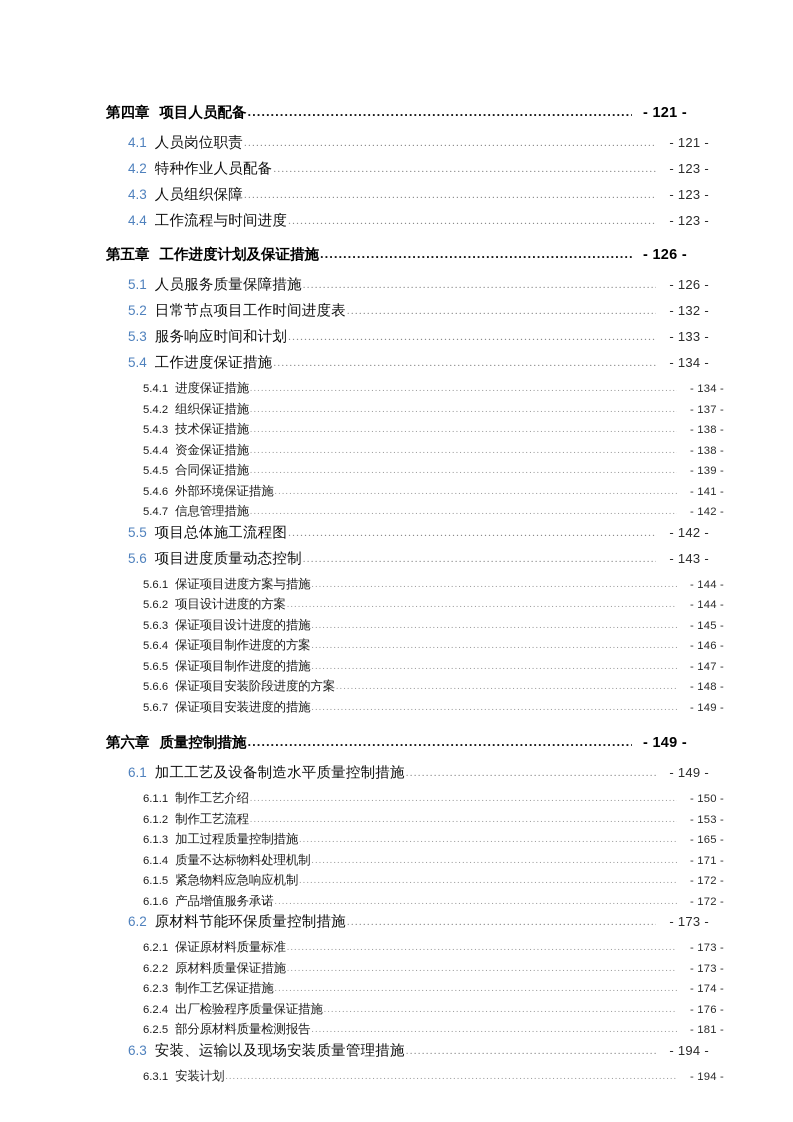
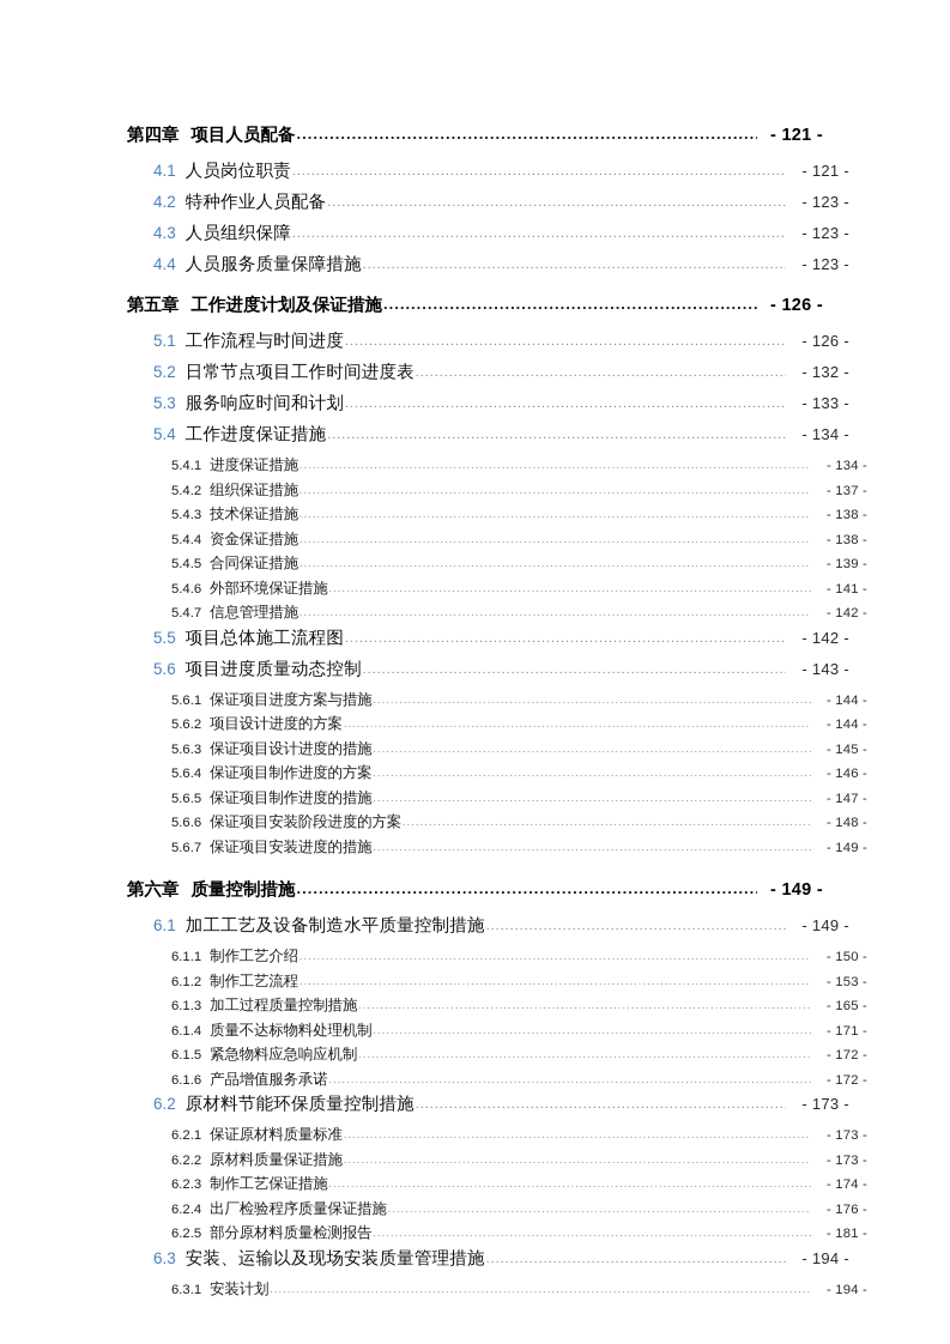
  第四章
  项目人员配备
  - 121 -
  4.1
  人员岗位职责
  - 121 -
  4.2
  特种作业人员配备
  - 123 -
  4.3
  人员组织保障
  - 123 -
  4.4
- 工作流程与时间进度
+ 人员服务质量保障措施
  - 123 -
  第五章
  工作进度计划及保证措施
  - 126 -
  5.1
- 人员服务质量保障措施
+ 工作流程与时间进度
  - 126 -
  5.2
  日常节点项目工作时间进度表
  - 132 -
  5.3
  服务响应时间和计划
  - 133 -
  5.4
  工作进度保证措施
  - 134 -
  5.4.1
  进度保证措施
  - 134 -
  5.4.2
  组织保证措施
  - 137 -
  5.4.3
  技术保证措施
  - 138 -
  5.4.4
  资金保证措施
  - 138 -
  5.4.5
  合同保证措施
  - 139 -
  5.4.6
  外部环境保证措施
  - 141 -
  5.4.7
  信息管理措施
  - 142 -
  5.5
  项目总体施工流程图
  - 142 -
  5.6
  项目进度质量动态控制
  - 143 -
  5.6.1
  保证项目进度方案与措施
  - 144 -
  5.6.2
  项目设计进度的方案
  - 144 -
  5.6.3
  保证项目设计进度的措施
  - 145 -
  5.6.4
  保证项目制作进度的方案
  - 146 -
  5.6.5
  保证项目制作进度的措施
  - 147 -
  5.6.6
  保证项目安装阶段进度的方案
  - 148 -
  5.6.7
  保证项目安装进度的措施
  - 149 -
  第六章
  质量控制措施
  - 149 -
  6.1
  加工工艺及设备制造水平质量控制措施
  - 149 -
  6.1.1
  制作工艺介绍
  - 150 -
  6.1.2
  制作工艺流程
  - 153 -
  6.1.3
  加工过程质量控制措施
  - 165 -
  6.1.4
  质量不达标物料处理机制
  - 171 -
  6.1.5
  紧急物料应急响应机制
  - 172 -
  6.1.6
  产品增值服务承诺
  - 172 -
  6.2
  原材料节能环保质量控制措施
  - 173 -
  6.2.1
  保证原材料质量标准
  - 173 -
  6.2.2
  原材料质量保证措施
  - 173 -
  6.2.3
  制作工艺保证措施
  - 174 -
  6.2.4
  出厂检验程序质量保证措施
  - 176 -
  6.2.5
  部分原材料质量检测报告
  - 181 -
  6.3
  安装、运输以及现场安装质量管理措施
  - 194 -
  6.3.1
  安装计划
  - 194 -
